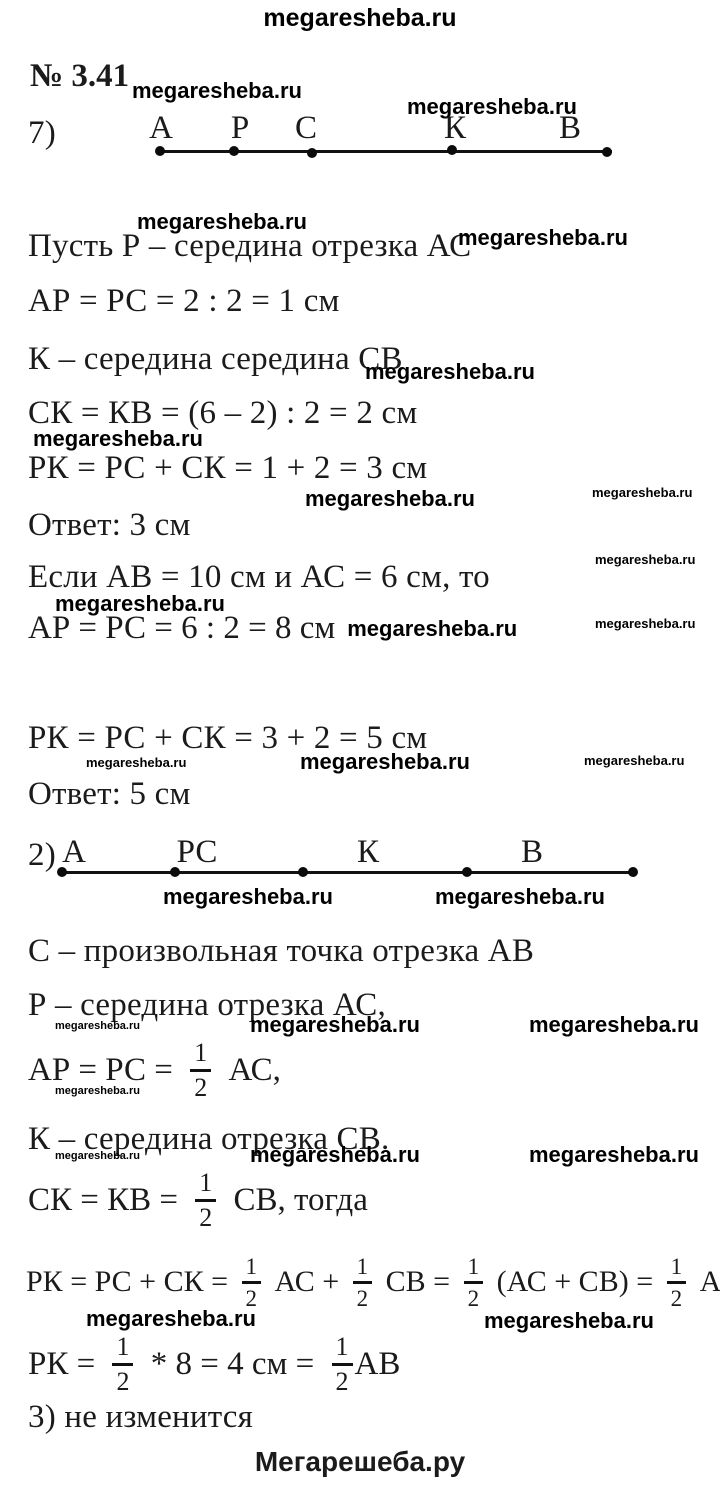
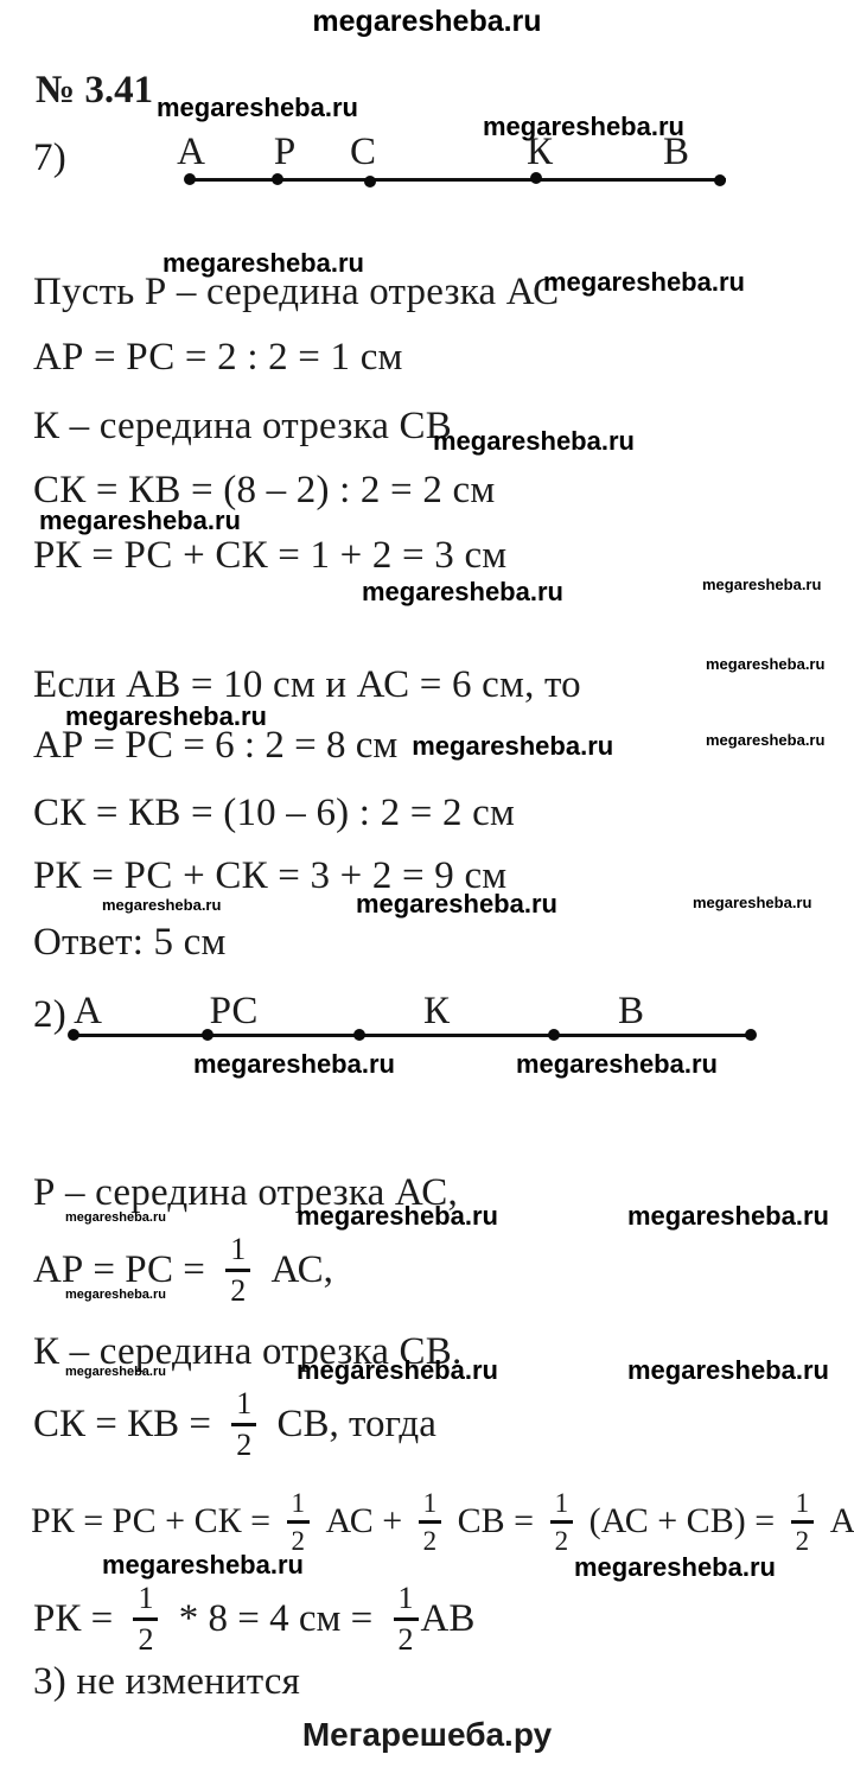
  megaresheba.ru
  № 3.41
  megaresheba.ru
  megaresheba.ru
  7)
  А
  Р
  С
  К
  В
  megaresheba.ru
  Пусть Р – середина отрезка АС
  megaresheba.ru
  АР = РС = 2 : 2 = 1 см
- К – середина середина СВ
+ К – середина отрезка СВ
  megaresheba.ru
- СК = КВ = (6 – 2) : 2 = 2 см
+ СК = КВ = (8 – 2) : 2 = 2 см
  megaresheba.ru
  РК = РС + СК = 1 + 2 = 3 см
  megaresheba.ru
  megaresheba.ru
- Ответ: 3 см
  Если АВ = 10 см и АС = 6 см, то
  megaresheba.ru
  megaresheba.ru
  АР = РС = 6 : 2 = 8 см
  megaresheba.ru
  megaresheba.ru
+ СК = КВ = (10 – 6) : 2 = 2 см
- РК = РС + СК = 3 + 2 = 5 см
+ РК = РС + СК = 3 + 2 = 9 см
  megaresheba.ru
  megaresheba.ru
  megaresheba.ru
  Ответ: 5 см
  2)
  А
  РС
  К
  В
  megaresheba.ru
  megaresheba.ru
- С – произвольная точка отрезка АВ
  Р – середина отрезка АС,
  megaresheba.ru
  megaresheba.ru
  megaresheba.ru
  АР = РС =
  1
  2
  АС,
  megaresheba.ru
  К – середина отрезка СВ.
  megaresheba.ru
  megaresheba.ru
  megaresheba.ru
  СК = КВ =
  1
  2
  СВ, тогда
  РК = РС + СК =
  1
  2
  АС +
  1
  2
  СВ =
  1
  2
  (АС + СВ) =
  1
  2
  megaresheba.ru
  megaresheba.ru
  РК =
  1
  2
  * 8 = 4 см =
  1
  2
  АВ
  3) не изменится
  Мегарешеба.ру
